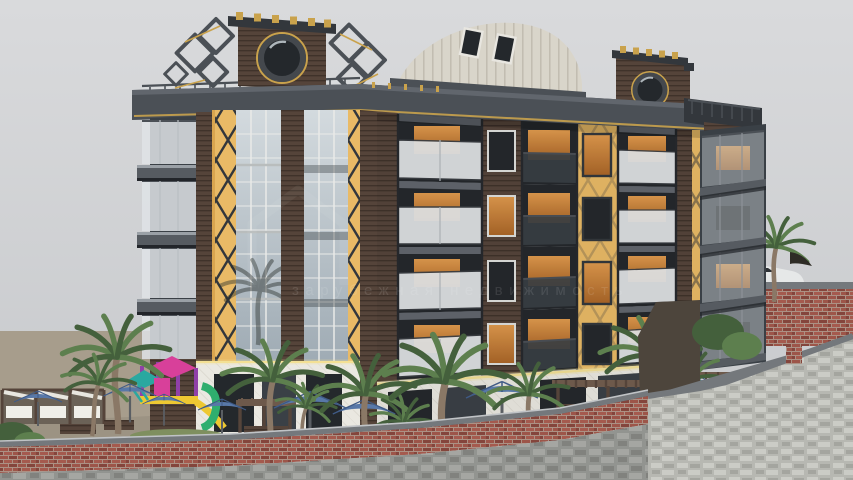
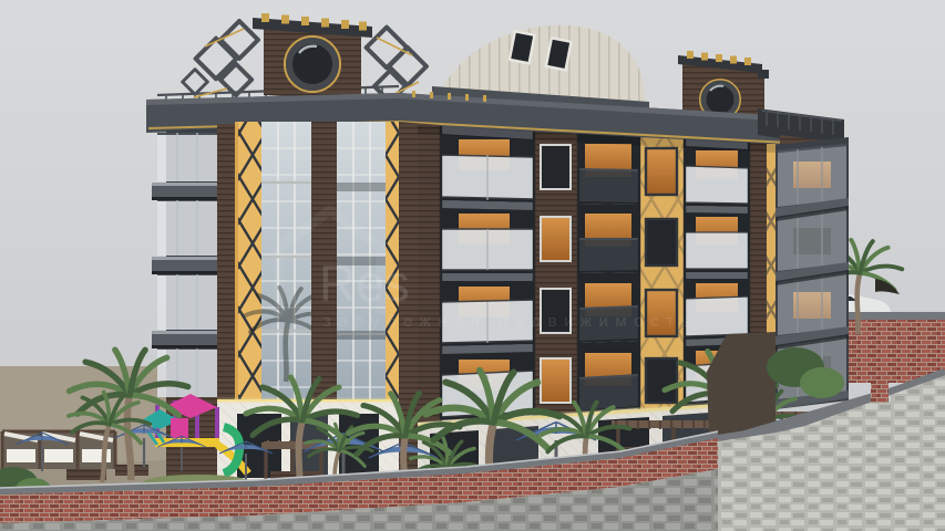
+ Res
  зарубежная недвижимость
